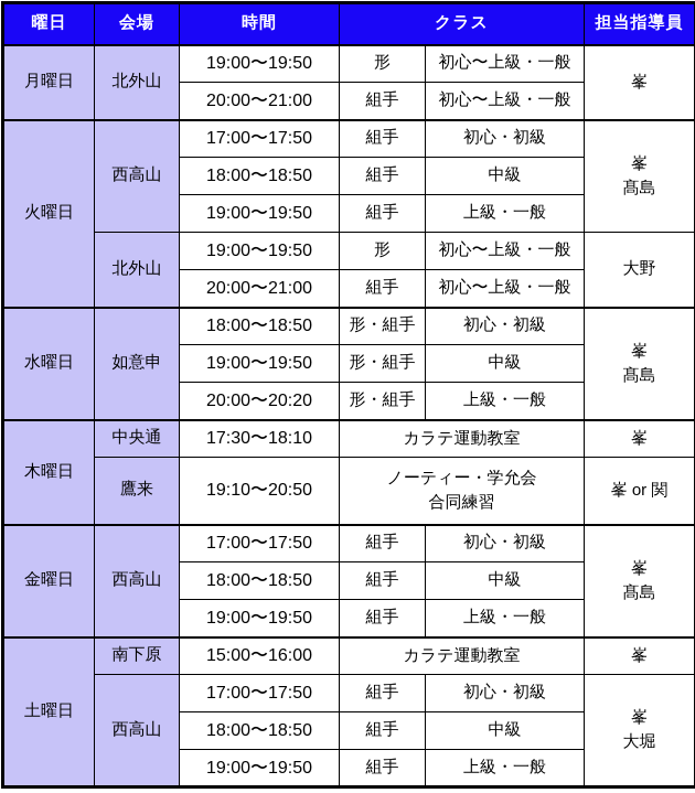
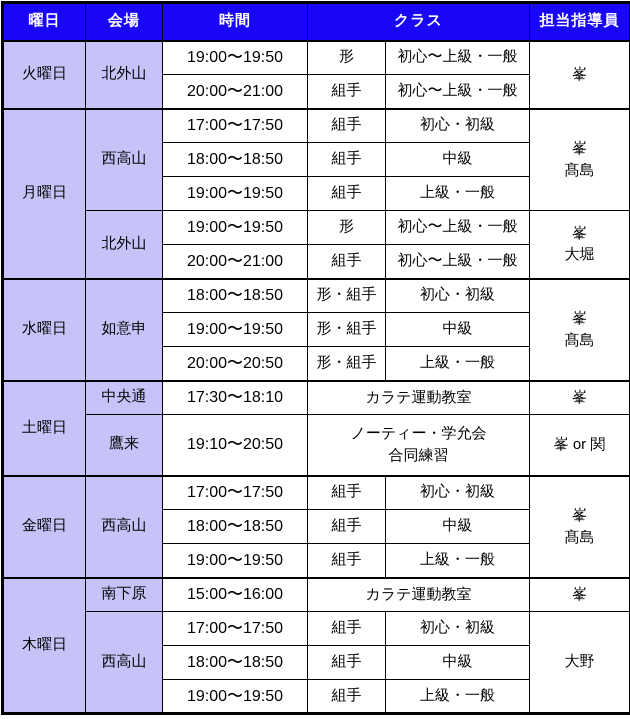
  曜日	会場	時間	クラス	担当指導員
- 月曜日	北外山	19:00〜19:50	形	初心〜上級・一般	峯
+ 火曜日	北外山	19:00〜19:50	形	初心〜上級・一般	峯
  20:00〜21:00	組手	初心〜上級・一般
- 火曜日	西高山	17:00〜17:50	組手	初心・初級	峯 髙島
+ 月曜日	西高山	17:00〜17:50	組手	初心・初級	峯 髙島
  18:00〜18:50	組手	中級
  19:00〜19:50	組手	上級・一般
- 北外山	19:00〜19:50	形	初心〜上級・一般	大野
+ 北外山	19:00〜19:50	形	初心〜上級・一般	峯 大堀
  20:00〜21:00	組手	初心〜上級・一般
  水曜日	如意申	18:00〜18:50	形・組手	初心・初級	峯 髙島
  19:00〜19:50	形・組手	中級
- 20:00〜20:20	形・組手	上級・一般
+ 20:00〜20:50	形・組手	上級・一般
- 木曜日	中央通	17:30〜18:10	カラテ運動教室	峯
+ 土曜日	中央通	17:30〜18:10	カラテ運動教室	峯
  鷹来	19:10〜20:50	ノーティー・学允会 合同練習	峯 or 関
  金曜日	西高山	17:00〜17:50	組手	初心・初級	峯 髙島
  18:00〜18:50	組手	中級
  19:00〜19:50	組手	上級・一般
- 土曜日	南下原	15:00〜16:00	カラテ運動教室	峯
+ 木曜日	南下原	15:00〜16:00	カラテ運動教室	峯
- 西高山	17:00〜17:50	組手	初心・初級	峯 大堀
+ 西高山	17:00〜17:50	組手	初心・初級	大野
  18:00〜18:50	組手	中級
  19:00〜19:50	組手	上級・一般
